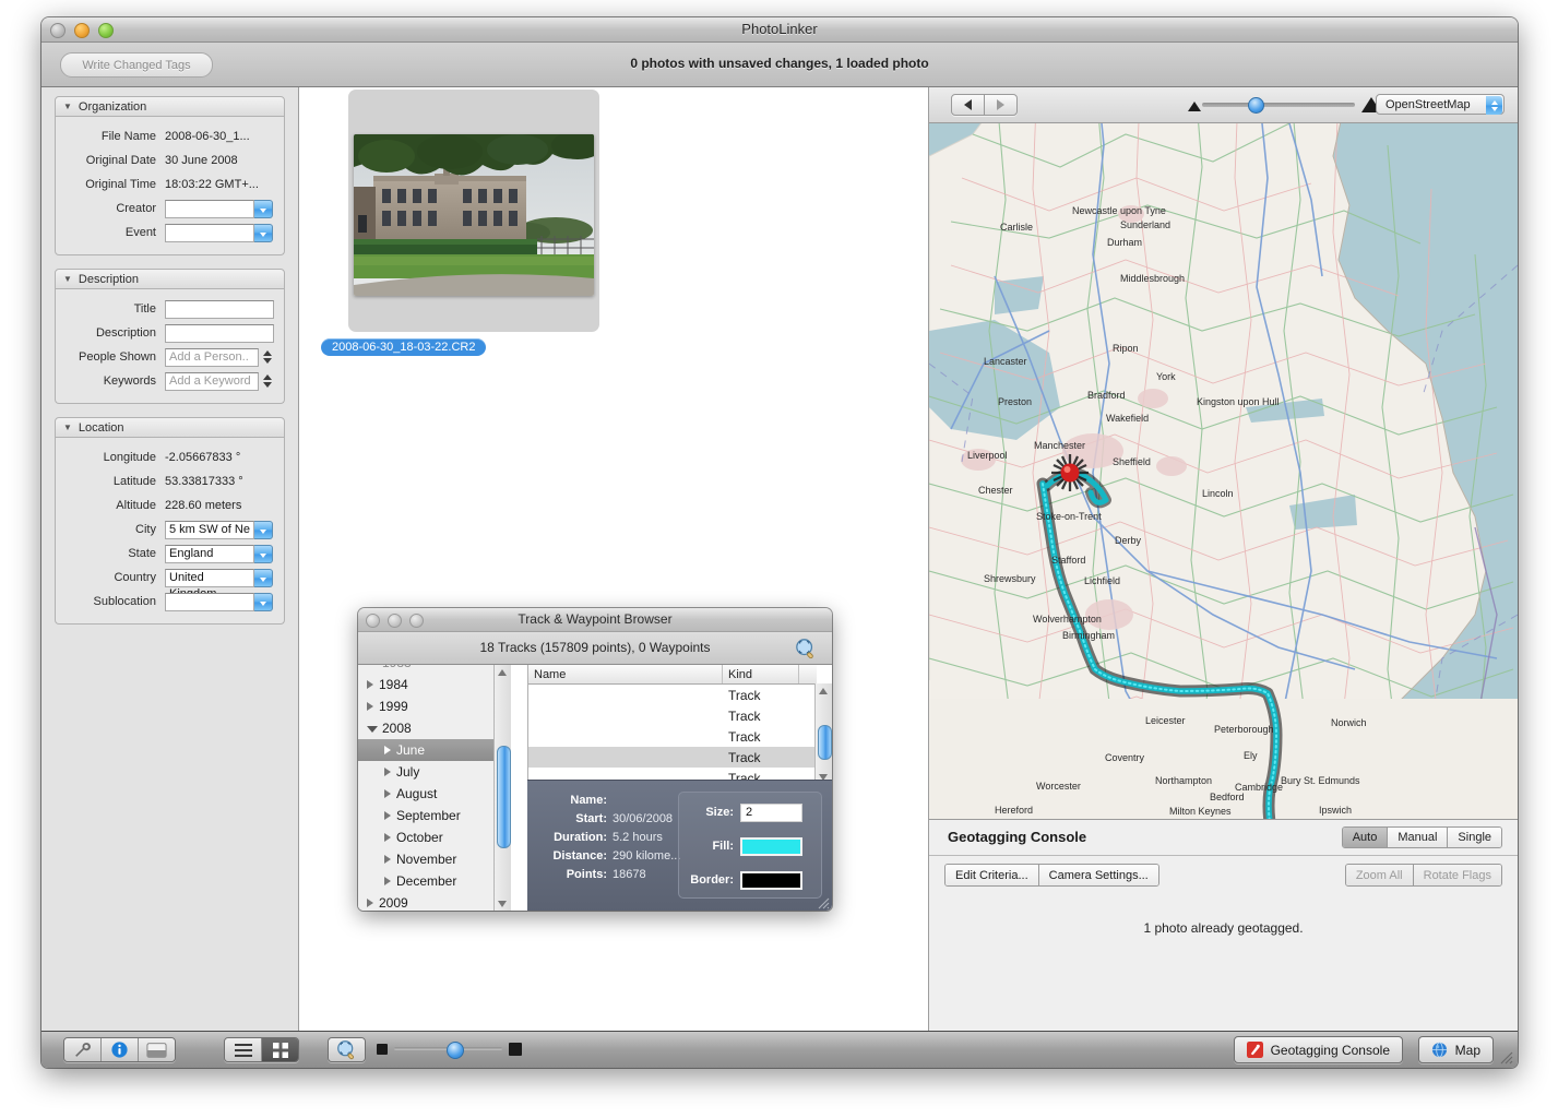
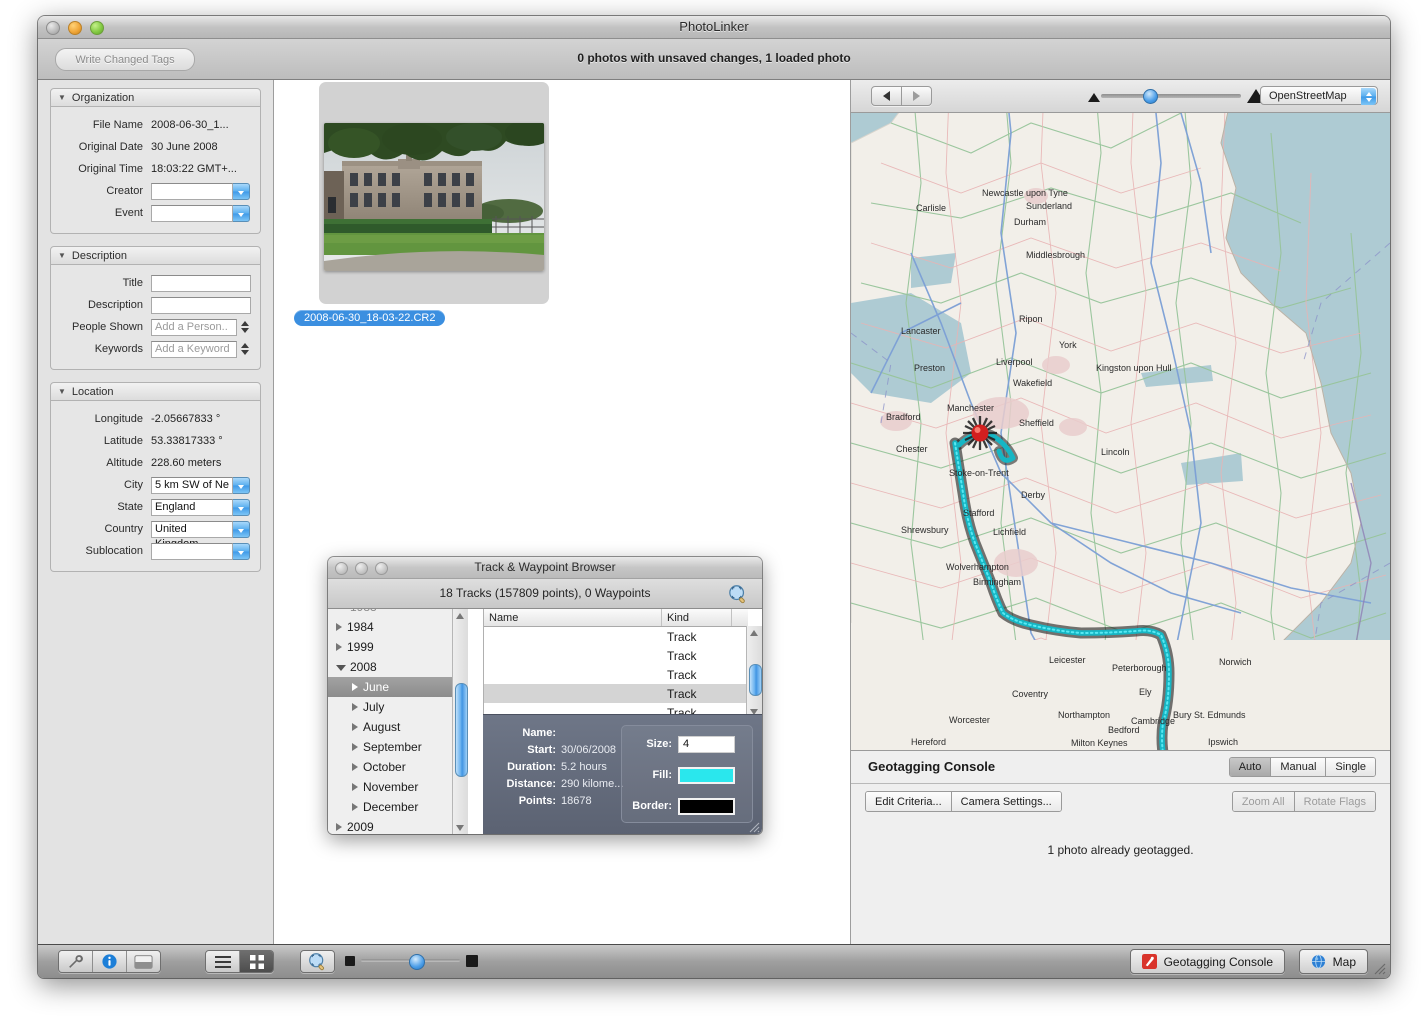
  PhotoLinker
  Write Changed Tags
  0 photos with unsaved changes, 1 loaded photo
  ▼
  Organization
  File Name
  2008-06-30_1...
  Original Date
  30 June 2008
  Original Time
  18:03:22 GMT+...
  Creator
  Event
  ▼
  Description
  Title
  Description
  People Shown
  Add a Person..
  Keywords
  Add a Keyword
  ▼
  Location
  Longitude
  -2.05667833 °
  Latitude
  53.33817333 °
  Altitude
  228.60 meters
  City
  5 km SW of Ne
  State
  England
  Country
  Sublocation
  2008-06-30_18-03-22.CR2
  OpenStreetMap
  Carlisle
  Newcastle upon Tyne
  Sunderland
  Durham
  Middlesbrough
  Ripon
  Lancaster
  York
  Preston
- Bradford
+ Liverpool
  Wakefield
  Kingston upon Hull
- Liverpool
+ Bradford
  Manchester
  Sheffield
  Chester
  Lincoln
  Stoke-on-Trent
  Derby
  Stafford
  Shrewsbury
  Lichfield
  Leicester
  Wolverhampton
  Birmingham
  Coventry
  Peterborough
  Northampton
  Worcester
  Hereford
  Milton Keynes
  Bedford
  Ely
  Norwich
  Bury St. Edmunds
  Cambridge
  Ipswich
  Geotagging Console
  Auto
  Manual
  Single
  Edit Criteria...
  Camera Settings...
  Zoom All
  Rotate Flags
  1 photo already geotagged.
  Geotagging Console
  Map
  Track & Waypoint Browser
  18 Tracks (157809 points), 0 Waypoints
  1984
  1999
  2008
  June
  July
  August
  September
  October
  November
  December
  2009
  Name
  Kind
  Track
  Track
  Track
  Track
  Track
  Name:
  Start:
  30/06/2008
  Duration:
  5.2 hours
  Distance:
  290 kilome...
  Points:
  18678
  Size:
- 2
+ 4
  Fill:
  Border:
